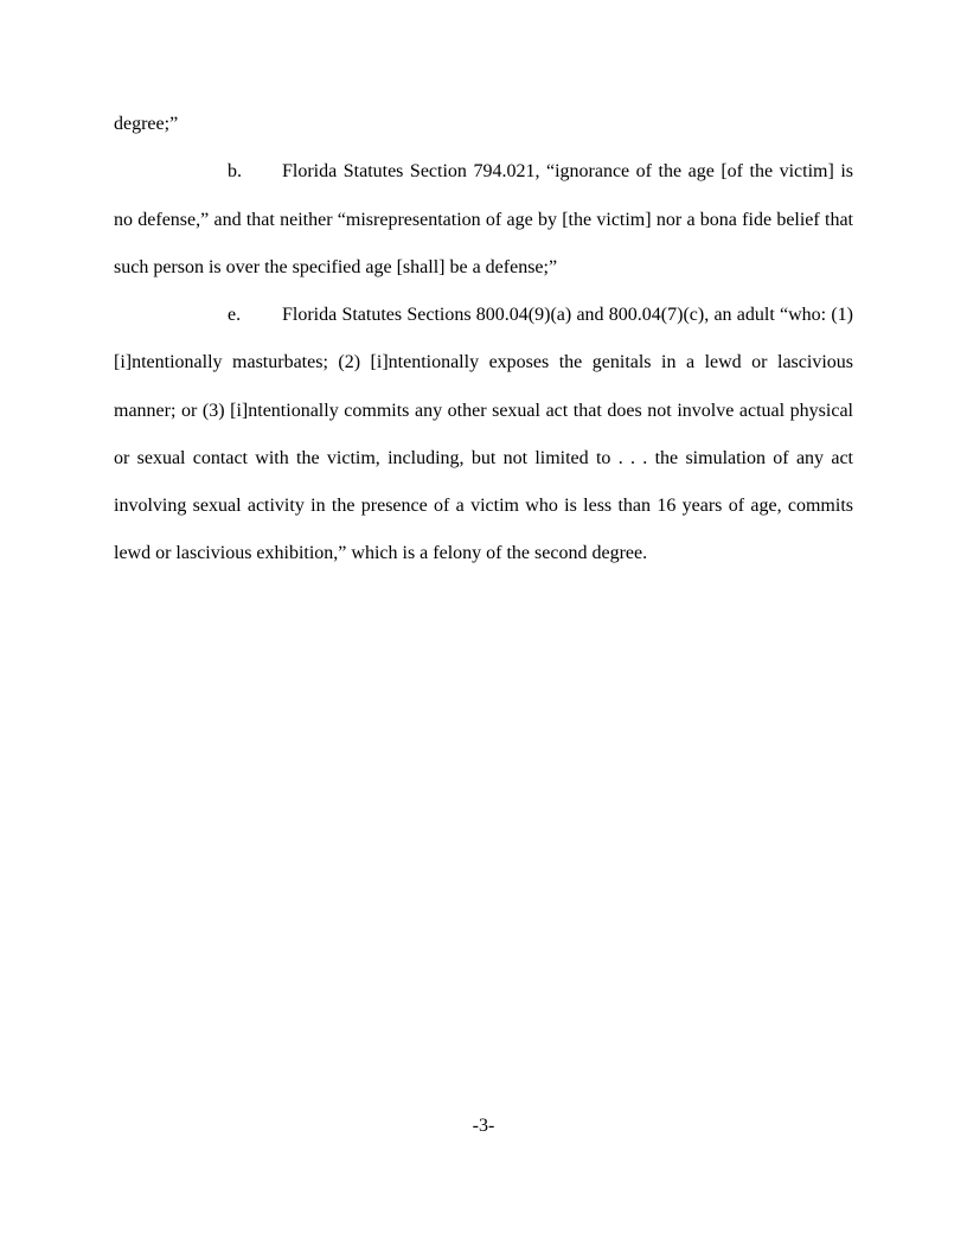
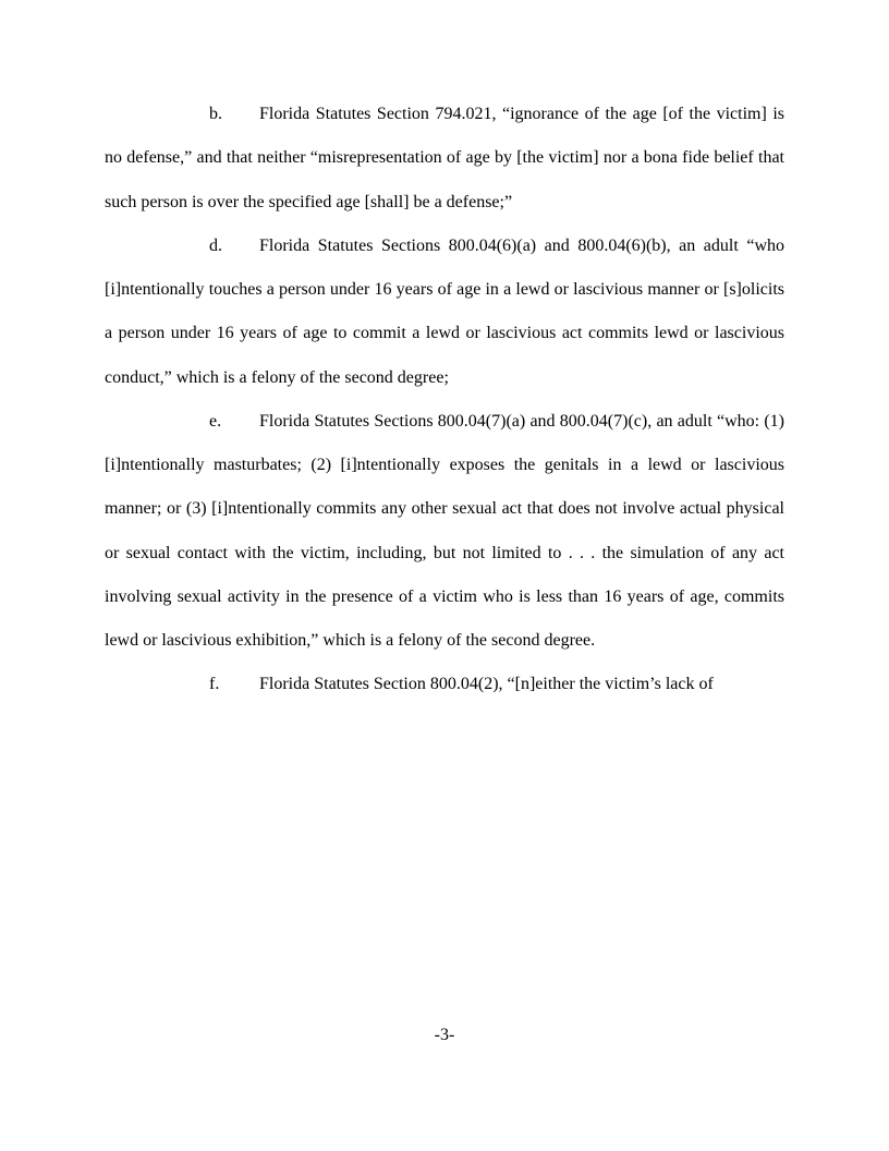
- degree;”
  b. Florida Statutes Section 794.021, “ignorance of the age [of the victim] is no defense,” and that neither “misrepresentation of age by [the victim] nor a bona fide belief that such person is over the specified age [shall] be a defense;”
+ d. Florida Statutes Sections 800.04(6)(a) and 800.04(6)(b), an adult “who [i]ntentionally touches a person under 16 years of age in a lewd or lascivious manner or [s]olicits a person under 16 years of age to commit a lewd or lascivious act commits lewd or lascivious conduct,” which is a felony of the second degree;
- e. Florida Statutes Sections 800.04(9)(a) and 800.04(7)(c), an adult “who: (1) [i]ntentionally masturbates; (2) [i]ntentionally exposes the genitals in a lewd or lascivious manner; or (3) [i]ntentionally commits any other sexual act that does not involve actual physical or sexual contact with the victim, including, but not limited to . . . the simulation of any act involving sexual activity in the presence of a victim who is less than 16 years of age, commits lewd or lascivious exhibition,” which is a felony of the second degree.
+ e. Florida Statutes Sections 800.04(7)(a) and 800.04(7)(c), an adult “who: (1) [i]ntentionally masturbates; (2) [i]ntentionally exposes the genitals in a lewd or lascivious manner; or (3) [i]ntentionally commits any other sexual act that does not involve actual physical or sexual contact with the victim, including, but not limited to . . . the simulation of any act involving sexual activity in the presence of a victim who is less than 16 years of age, commits lewd or lascivious exhibition,” which is a felony of the second degree.
+ f. Florida Statutes Section 800.04(2), “[n]either the victim’s lack of
  -3-
